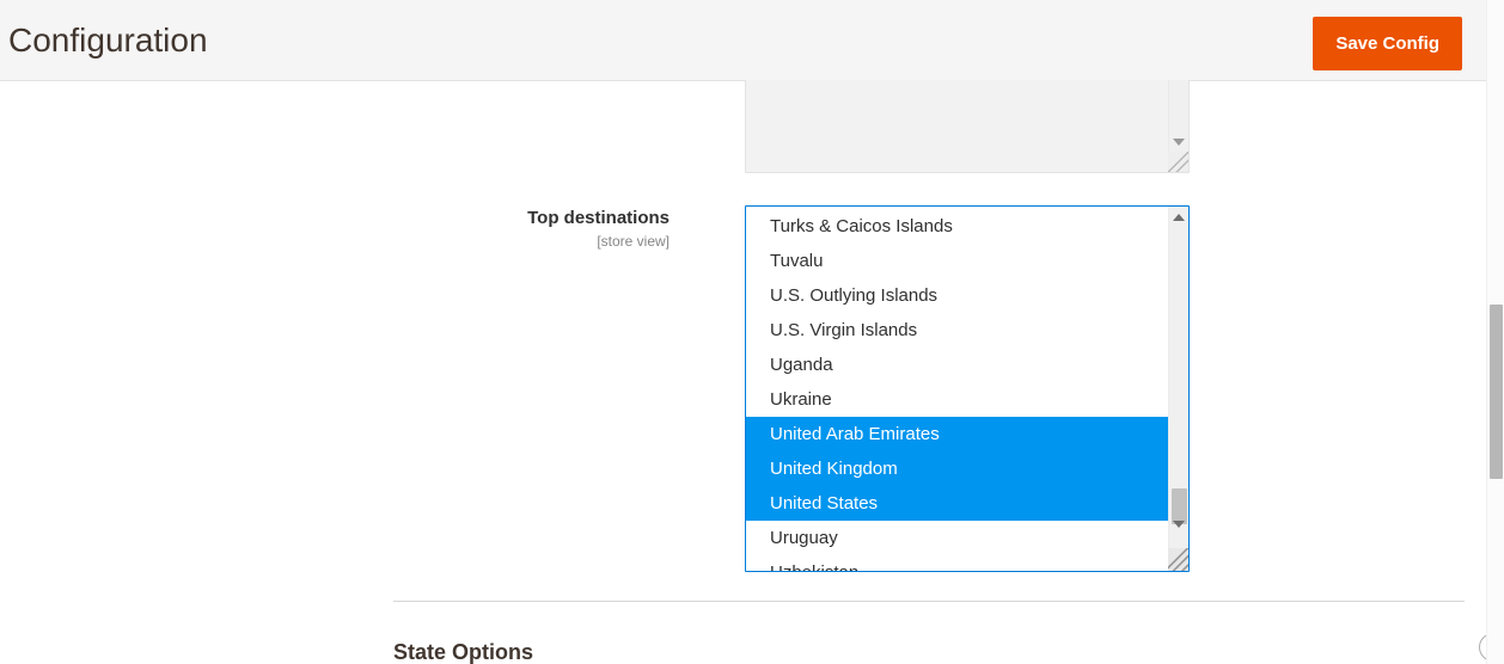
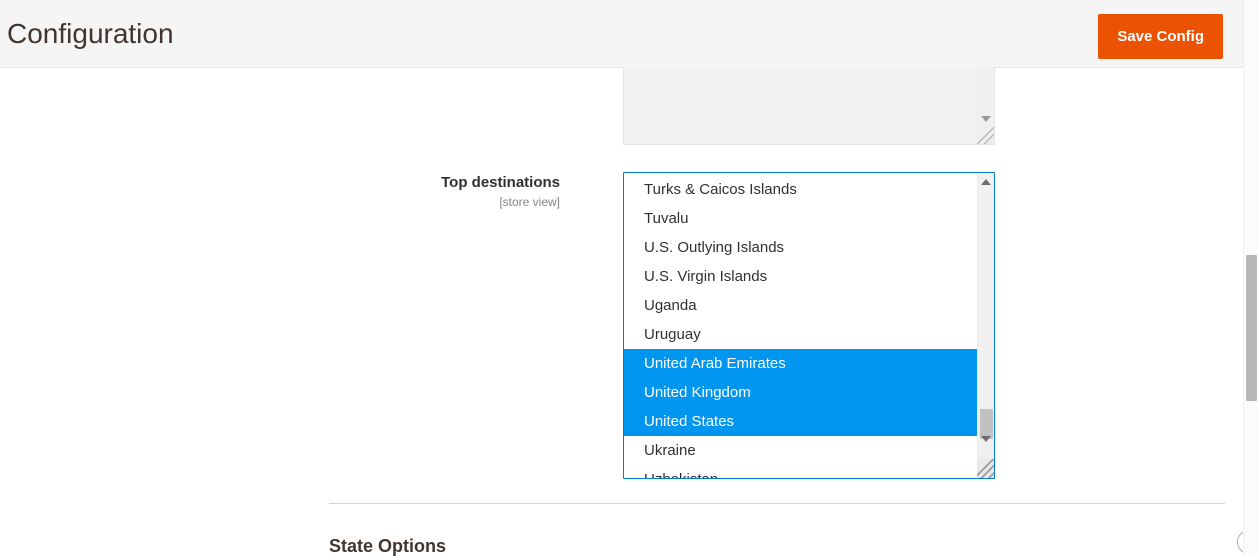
  Configuration
  Save Config
  Top destinations
  [store view]
  Turks & Caicos Islands
  Tuvalu
  U.S. Outlying Islands
  U.S. Virgin Islands
  Uganda
- Ukraine
+ Uruguay
  United Arab Emirates
  United Kingdom
  United States
- Uruguay
+ Ukraine
  State Options
